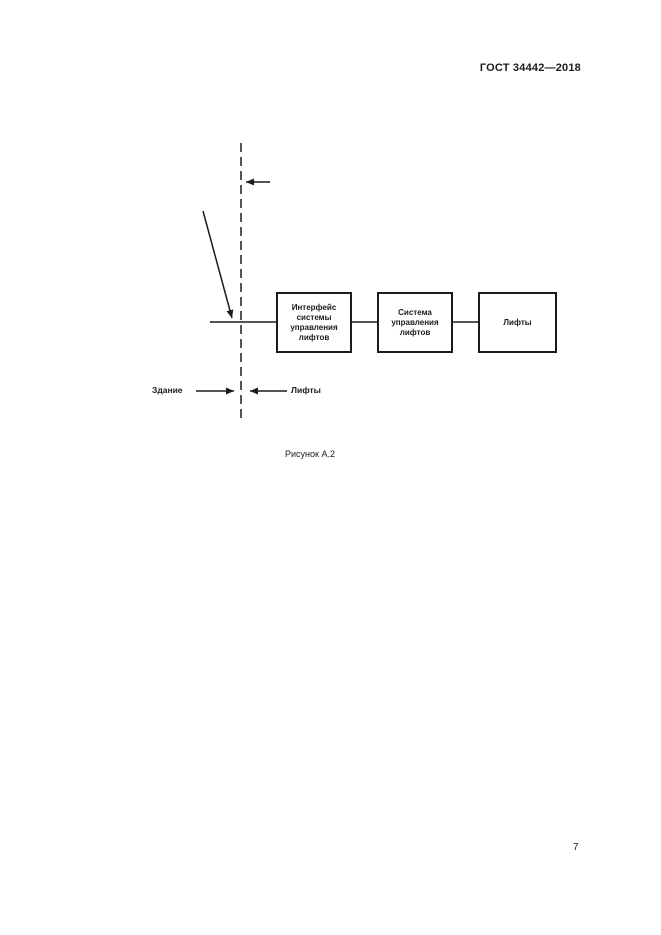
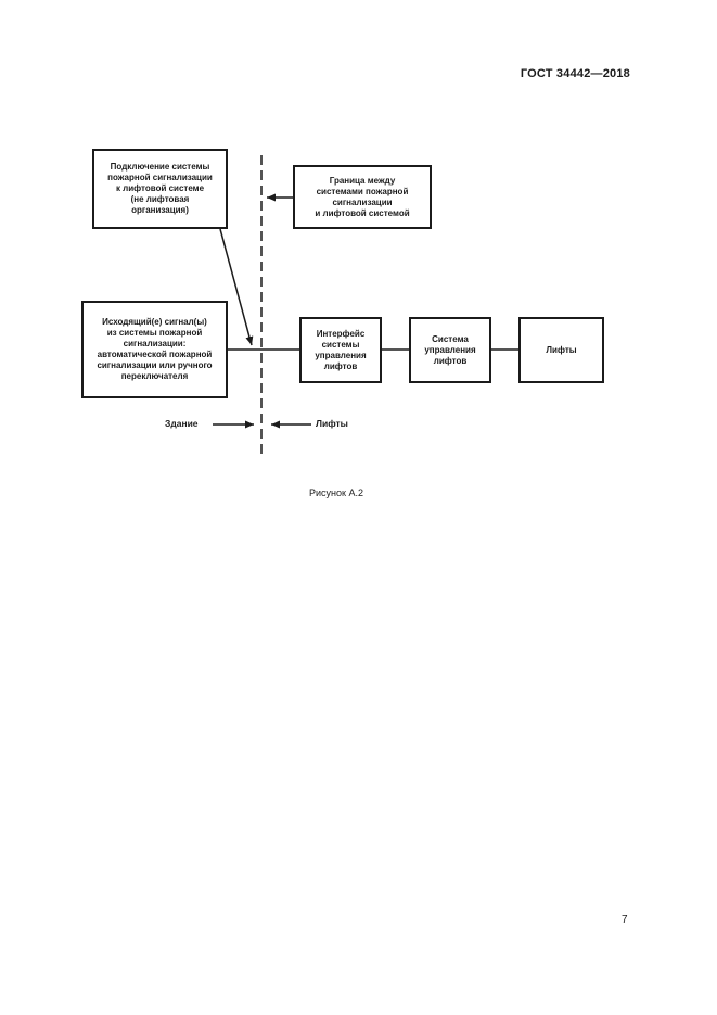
  ГОСТ 34442—2018
+ Подключение системы
+ пожарной сигнализации
+ к лифтовой системе
+ (не лифтовая
+ организация)
+ Граница между
+ системами пожарной
+ сигнализации
+ и лифтовой системой
+ Исходящий(е) сигнал(ы)
+ из системы пожарной
+ сигнализации:
+ автоматической пожарной
+ сигнализации или ручного
+ переключателя
  Интерфейс
  системы
  управления
  лифтов
  Система
  управления
  лифтов
  Лифты
  Здание
  Лифты
  Рисунок А.2
  7
